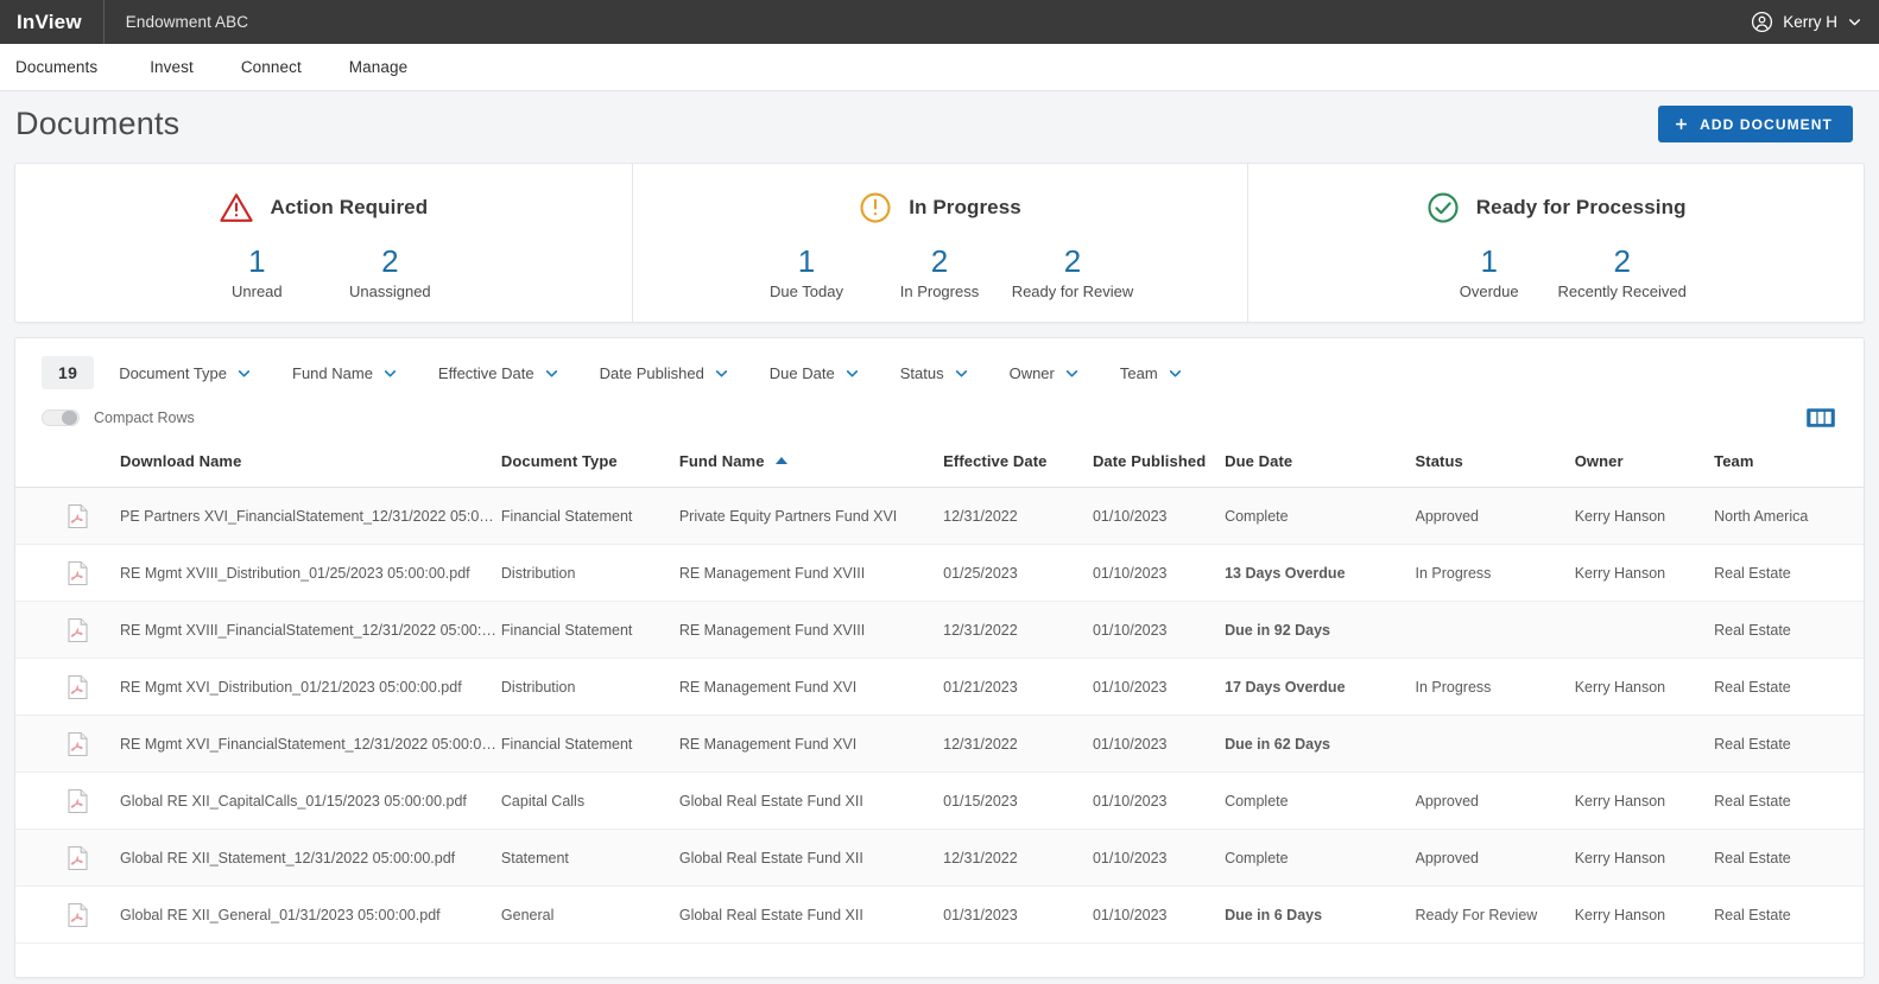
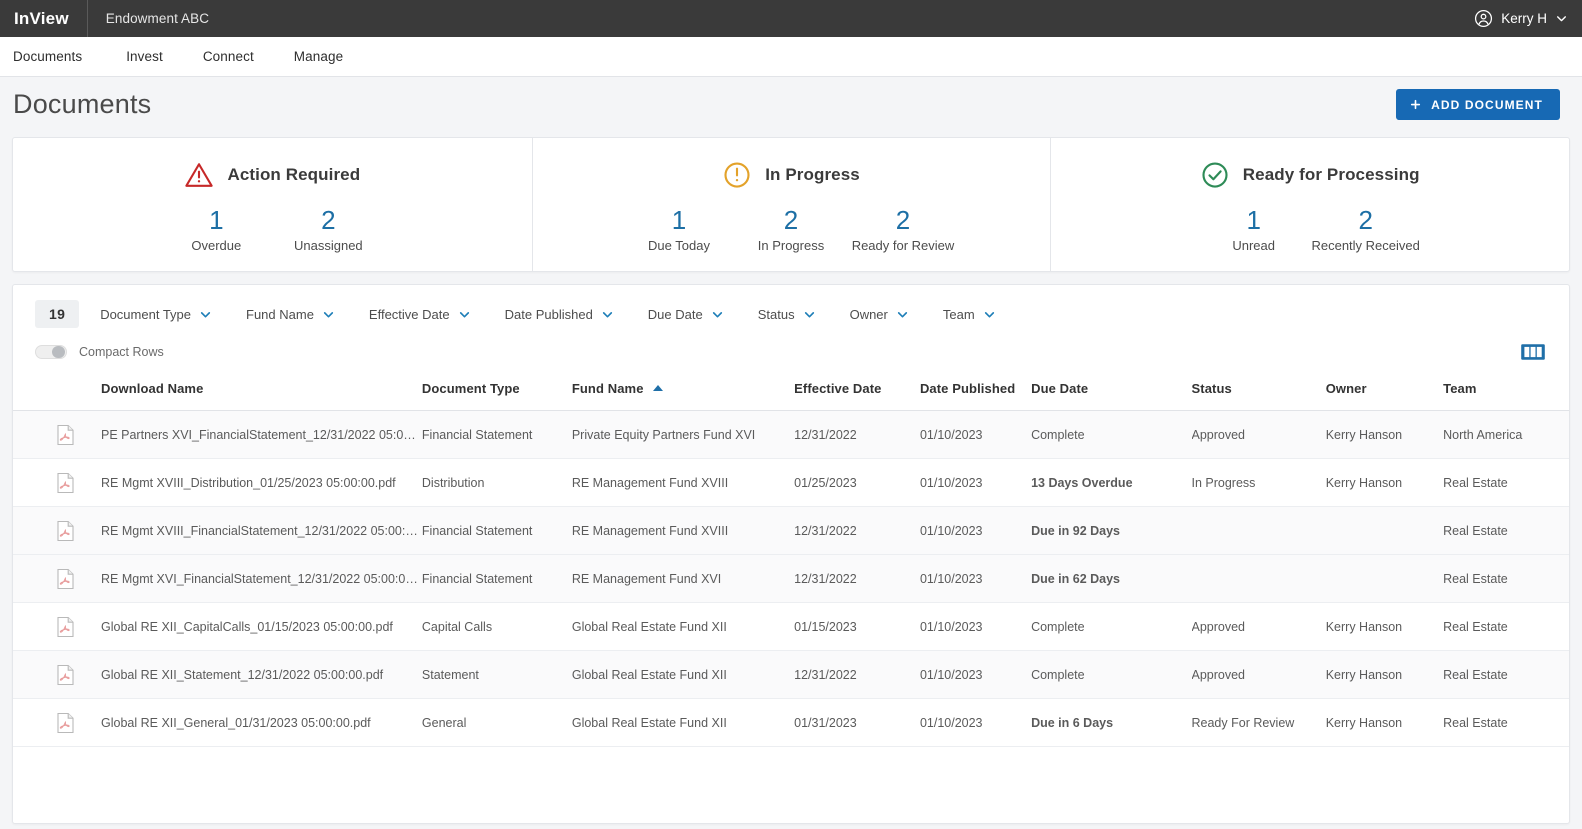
  InView
  Endowment ABC
  Kerry H
  Documents
  Invest
  Connect
  Manage
  Documents
  ADD DOCUMENT
  Action Required
  1
- Unread
+ Overdue
  2
  Unassigned
  In Progress
  1
  Due Today
  2
  In Progress
  2
  Ready for Review
  Ready for Processing
  1
- Overdue
+ Unread
  2
  Recently Received
  19
  Document Type
  Fund Name
  Effective Date
  Date Published
  Due Date
  Status
  Owner
  Team
  Compact Rows
  Download Name	Document Type	Fund Name	Effective Date	Date Published	Due Date	Status	Owner	Team
  PE Partners XVI_FinancialStatement_12/31/2022 05:00:0	Financial Statement	Private Equity Partners Fund XVI	12/31/2022	01/10/2023	Complete	Approved	Kerry Hanson	North America
  RE Mgmt XVIII_Distribution_01/25/2023 05:00:00.pdf	Distribution	RE Management Fund XVIII	01/25/2023	01/10/2023	13 Days Overdue	In Progress	Kerry Hanson	Real Estate
  RE Mgmt XVIII_FinancialStatement_12/31/2022 05:00:00.	Financial Statement	RE Management Fund XVIII	12/31/2022	01/10/2023	Due in 92 Days			Real Estate
- RE Mgmt XVI_Distribution_01/21/2023 05:00:00.pdf	Distribution	RE Management Fund XVI	01/21/2023	01/10/2023	17 Days Overdue	In Progress	Kerry Hanson	Real Estate
  RE Mgmt XVI_FinancialStatement_12/31/2022 05:00:00.p	Financial Statement	RE Management Fund XVI	12/31/2022	01/10/2023	Due in 62 Days			Real Estate
  Global RE XII_CapitalCalls_01/15/2023 05:00:00.pdf	Capital Calls	Global Real Estate Fund XII	01/15/2023	01/10/2023	Complete	Approved	Kerry Hanson	Real Estate
  Global RE XII_Statement_12/31/2022 05:00:00.pdf	Statement	Global Real Estate Fund XII	12/31/2022	01/10/2023	Complete	Approved	Kerry Hanson	Real Estate
  Global RE XII_General_01/31/2023 05:00:00.pdf	General	Global Real Estate Fund XII	01/31/2023	01/10/2023	Due in 6 Days	Ready For Review	Kerry Hanson	Real Estate
